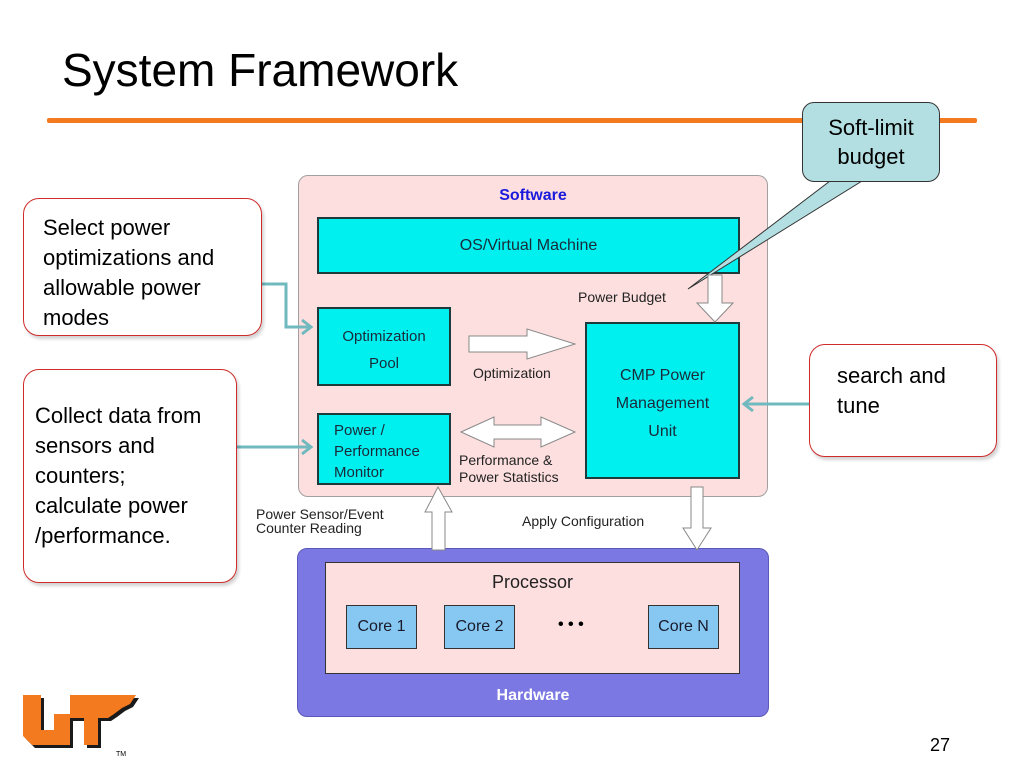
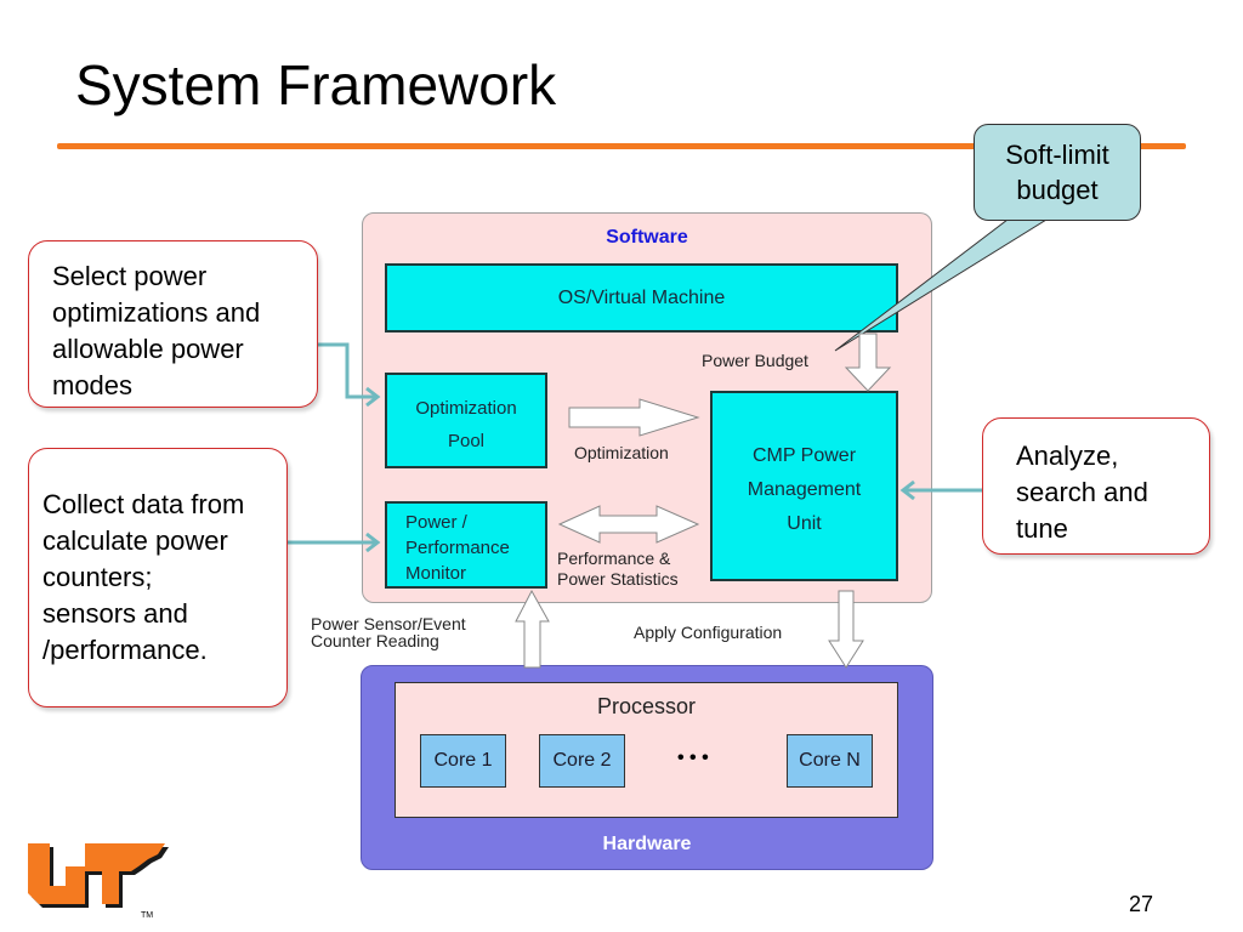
  System Framework
  Software
  OS/Virtual Machine
  Optimization
  Pool
  Power /
  Performance
  Monitor
  CMP Power
  Management
  Unit
  Power Budget
  Optimization
  Performance &
  Power Statistics
  Power Sensor/Event
  Counter Reading
  Apply Configuration
  Processor
  Core 1
  Core 2
  • • •
  Core N
  Hardware
  Soft-limit
  budget
  Select power
  optimizations and
  allowable power
  modes
  Collect data from
- sensors and
+ calculate power
  counters;
- calculate power
+ sensors and
  /performance.
+ Analyze,
  search and
  tune
  27
